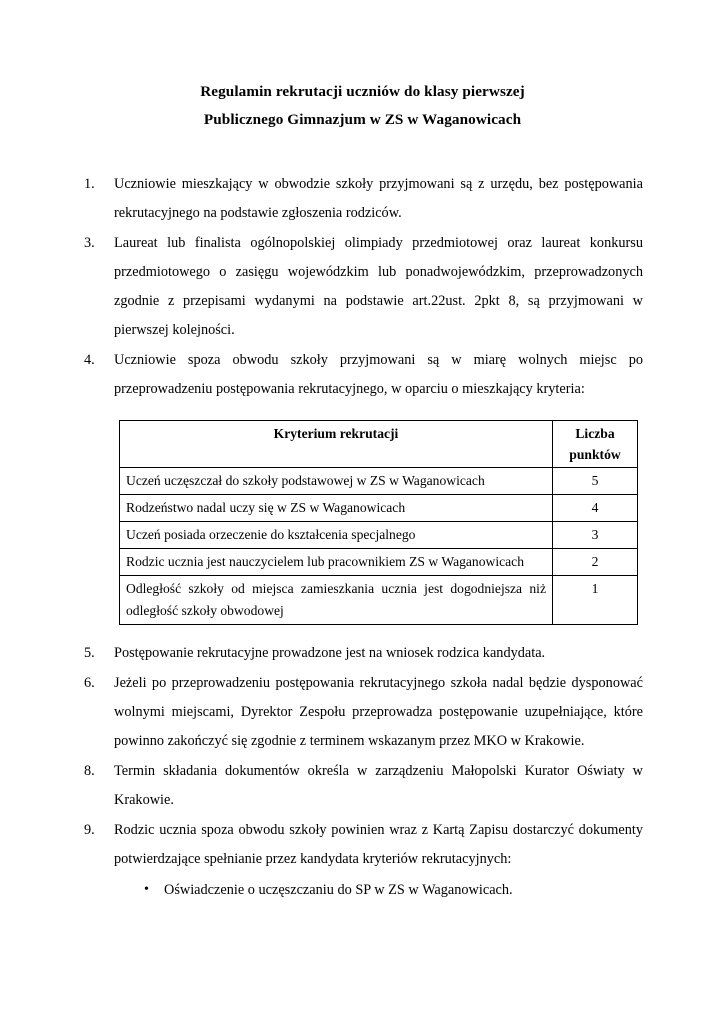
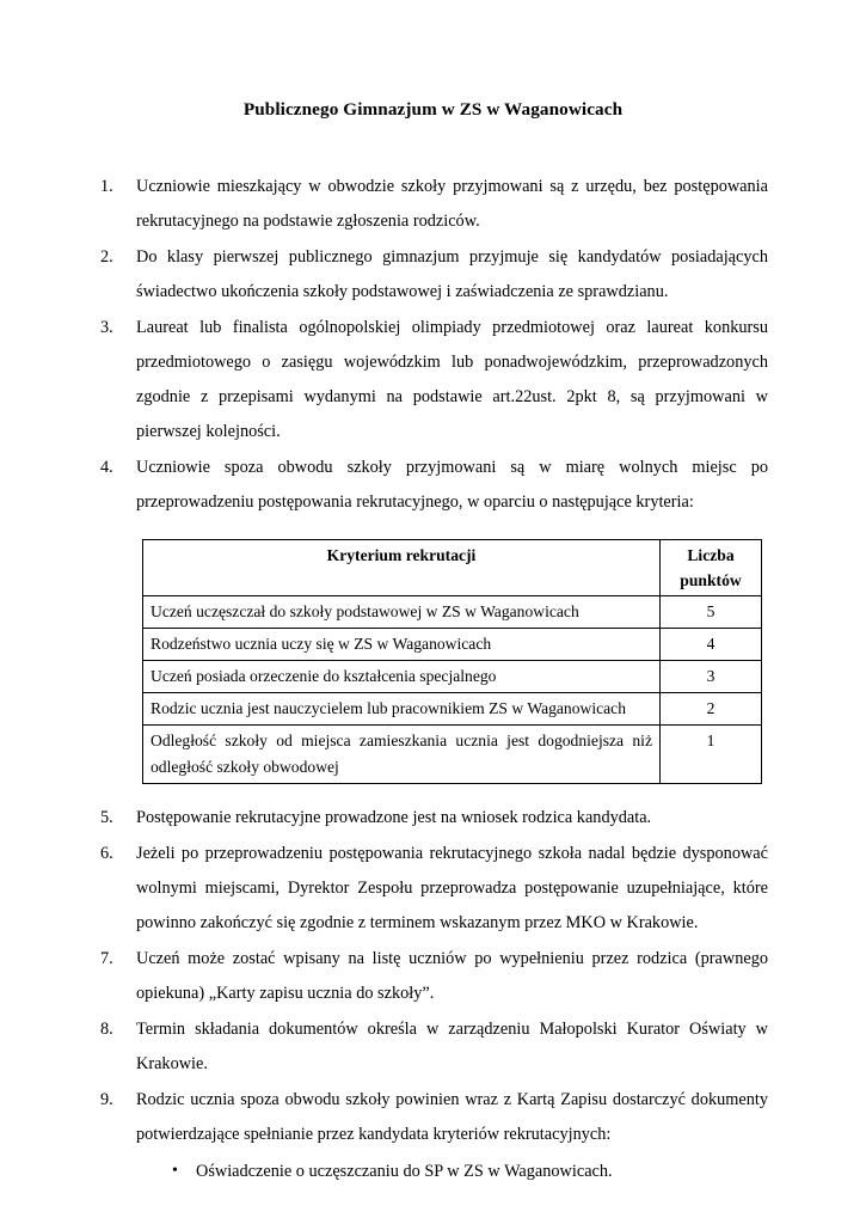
- Regulamin rekrutacji uczniów do klasy pierwszej
  Publicznego Gimnazjum w ZS w Waganowicach
  1.
  Uczniowie mieszkający w obwodzie szkoły przyjmowani są z urzędu, bez postępowania rekrutacyjnego na podstawie zgłoszenia rodziców.
+ 2.
+ Do klasy pierwszej publicznego gimnazjum przyjmuje się kandydatów posiadających świadectwo ukończenia szkoły podstawowej i zaświadczenia ze sprawdzianu.
  3.
  Laureat lub finalista ogólnopolskiej olimpiady przedmiotowej oraz laureat konkursu przedmiotowego o zasięgu wojewódzkim lub ponadwojewódzkim, przeprowadzonych zgodnie z przepisami wydanymi na podstawie art.22ust. 2pkt 8, są przyjmowani w pierwszej kolejności.
  4.
- Uczniowie spoza obwodu szkoły przyjmowani są w miarę wolnych miejsc po przeprowadzeniu postępowania rekrutacyjnego, w oparciu o mieszkający kryteria:
+ Uczniowie spoza obwodu szkoły przyjmowani są w miarę wolnych miejsc po przeprowadzeniu postępowania rekrutacyjnego, w oparciu o następujące kryteria:
  Kryterium rekrutacji	Liczba punktów
  Uczeń uczęszczał do szkoły podstawowej w ZS w Waganowicach	5
- Rodzeństwo nadal uczy się w ZS w Waganowicach	4
+ Rodzeństwo ucznia uczy się w ZS w Waganowicach	4
  Uczeń posiada orzeczenie do kształcenia specjalnego	3
  Rodzic ucznia jest nauczycielem lub pracownikiem ZS w Waganowicach	2
  Odległość szkoły od miejsca zamieszkania ucznia jest dogodniejsza niż odległość szkoły obwodowej	1
  5.
  Postępowanie rekrutacyjne prowadzone jest na wniosek rodzica kandydata.
  6.
  Jeżeli po przeprowadzeniu postępowania rekrutacyjnego szkoła nadal będzie dysponować wolnymi miejscami, Dyrektor Zespołu przeprowadza postępowanie uzupełniające, które powinno zakończyć się zgodnie z terminem wskazanym przez MKO w Krakowie.
+ 7.
+ Uczeń może zostać wpisany na listę uczniów po wypełnieniu przez rodzica (prawnego opiekuna) „Karty zapisu ucznia do szkoły”.
  8.
  Termin składania dokumentów określa w zarządzeniu Małopolski Kurator Oświaty w Krakowie.
  9.
  Rodzic ucznia spoza obwodu szkoły powinien wraz z Kartą Zapisu dostarczyć dokumenty potwierdzające spełnianie przez kandydata kryteriów rekrutacyjnych:
  •
  Oświadczenie o uczęszczaniu do SP w ZS w Waganowicach.
